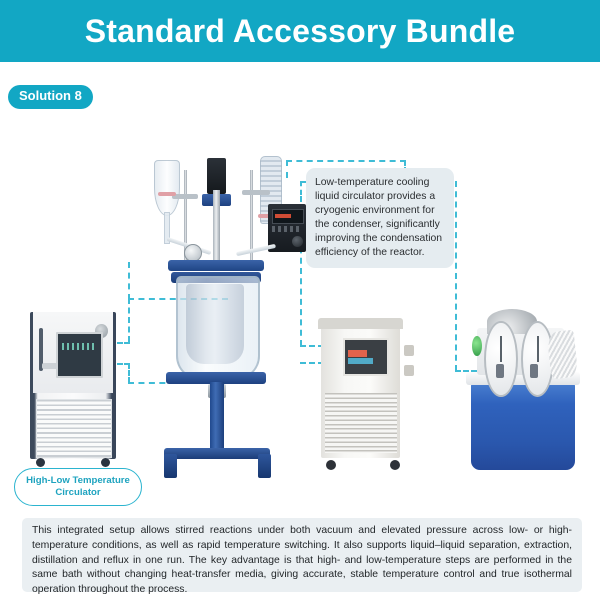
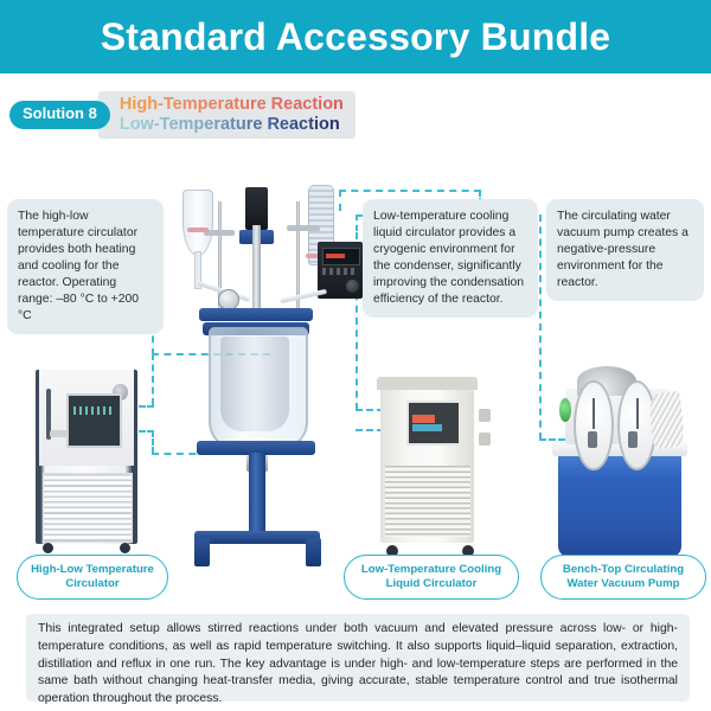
  Standard Accessory Bundle
  Solution 8
+ High-Temperature Reaction
+ Low-Temperature Reaction
+ The high-low temperature circulator provides both heating and cooling for the reactor. Operating range: –80 °C to +200 °C
  Low-temperature cooling liquid circulator provides a cryogenic environment for the condenser, significantly improving the condensation efficiency of the reactor.
+ The circulating water vacuum pump creates a negative-pressure environment for the reactor.
  High-Low Temperature Circulator
+ Low-Temperature Cooling Liquid Circulator
+ Bench-Top Circulating Water Vacuum Pump
- This integrated setup allows stirred reactions under both vacuum and elevated pressure across low- or high-temperature conditions, as well as rapid temperature switching. It also supports liquid–liquid separation, extraction, distillation and reflux in one run. The key advantage is that high- and low-temperature steps are performed in the same bath without changing heat-transfer media, giving accurate, stable temperature control and true isothermal operation throughout the process.
+ This integrated setup allows stirred reactions under both vacuum and elevated pressure across low- or high-temperature conditions, as well as rapid temperature switching. It also supports liquid–liquid separation, extraction, distillation and reflux in one run. The key advantage is under high- and low-temperature steps are performed in the same bath without changing heat-transfer media, giving accurate, stable temperature control and true isothermal operation throughout the process.
